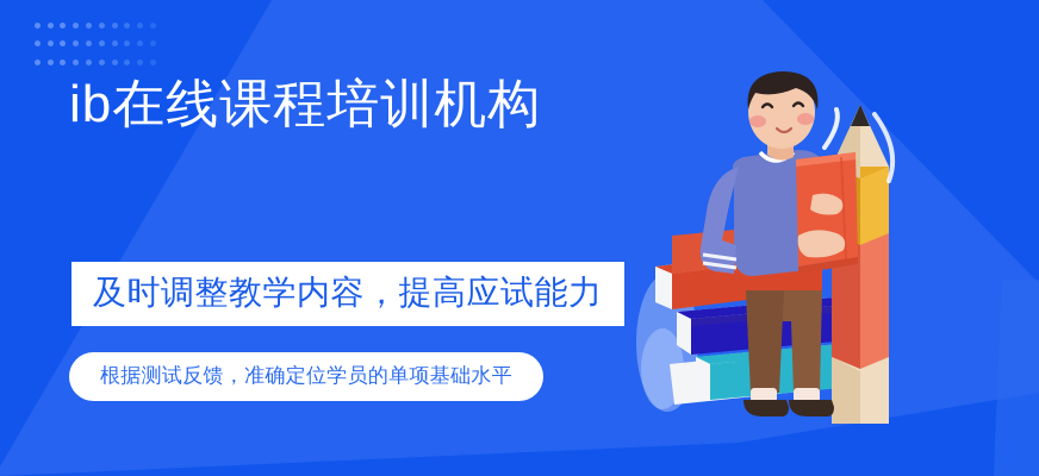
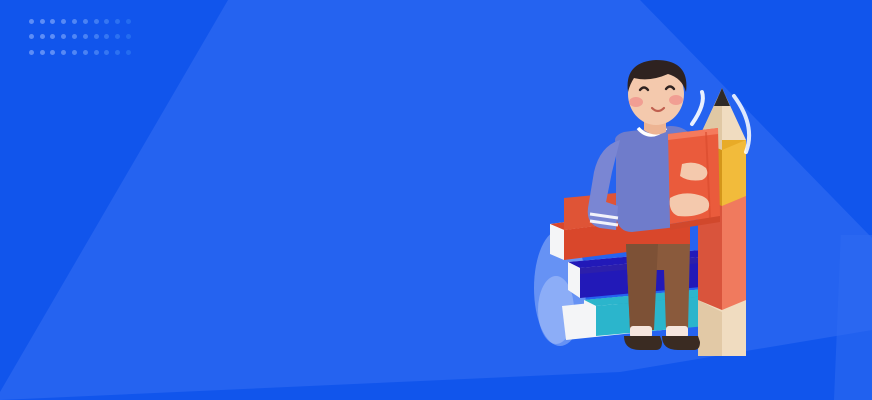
- ib在线课程培训机构
- 及时调整教学内容，提高应试能力
- 根据测试反馈，准确定位学员的单项基础水平
